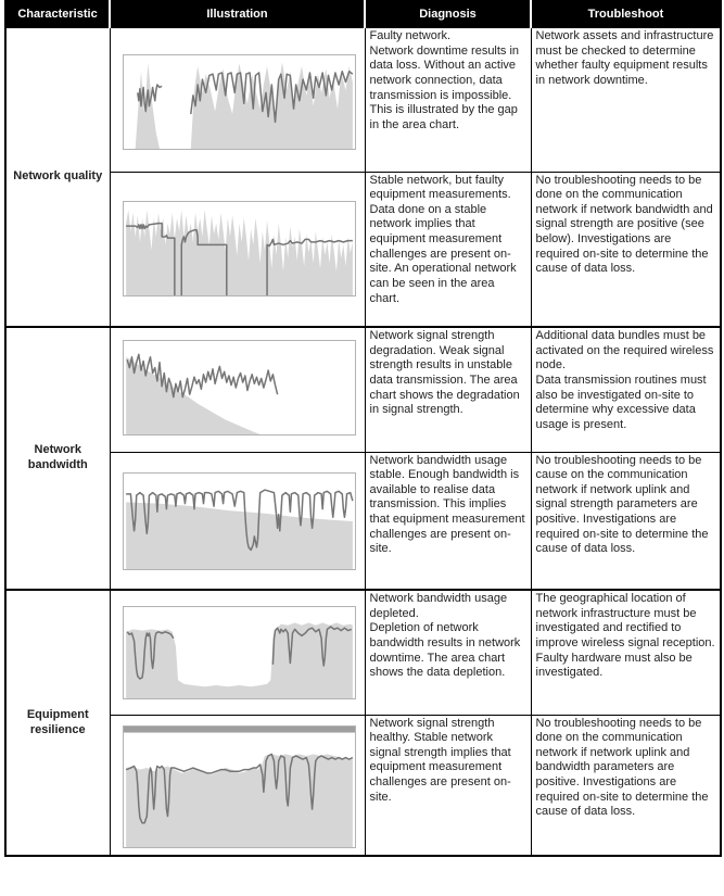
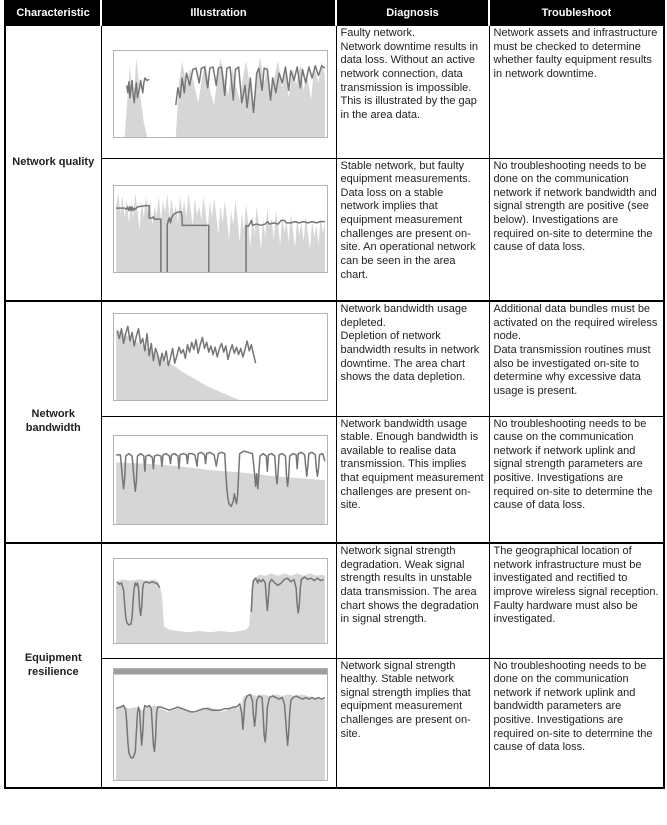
  Characteristic	Illustration	Diagnosis	Troubleshoot
- Network quality		Faulty network. Network downtime results in data loss. Without an active network connection, data transmission is impossible. This is illustrated by the gap in the area chart.	Network assets and infrastructure must be checked to determine whether faulty equipment results in network downtime.
+ Network quality		Faulty network. Network downtime results in data loss. Without an active network connection, data transmission is impossible. This is illustrated by the gap in the area data.	Network assets and infrastructure must be checked to determine whether faulty equipment results in network downtime.
- 	Stable network, but faulty equipment measurements. Data done on a stable network implies that equipment measurement challenges are present on-site. An operational network can be seen in the area chart.	No troubleshooting needs to be done on the communication network if network bandwidth and signal strength are positive (see below). Investigations are required on-site to determine the cause of data loss.
+ 	Stable network, but faulty equipment measurements. Data loss on a stable network implies that equipment measurement challenges are present on-site. An operational network can be seen in the area chart.	No troubleshooting needs to be done on the communication network if network bandwidth and signal strength are positive (see below). Investigations are required on-site to determine the cause of data loss.
- Network bandwidth		Network signal strength degradation. Weak signal strength results in unstable data transmission. The area chart shows the degradation in signal strength.	Additional data bundles must be activated on the required wireless node. Data transmission routines must also be investigated on-site to determine why excessive data usage is present.
+ Network bandwidth		Network bandwidth usage depleted. Depletion of network bandwidth results in network downtime. The area chart shows the data depletion.	Additional data bundles must be activated on the required wireless node. Data transmission routines must also be investigated on-site to determine why excessive data usage is present.
  	Network bandwidth usage stable. Enough bandwidth is available to realise data transmission. This implies that equipment measurement challenges are present on-site.	No troubleshooting needs to be cause on the communication network if network uplink and signal strength parameters are positive. Investigations are required on-site to determine the cause of data loss.
- Equipment resilience		Network bandwidth usage depleted. Depletion of network bandwidth results in network downtime. The area chart shows the data depletion.	The geographical location of network infrastructure must be investigated and rectified to improve wireless signal reception. Faulty hardware must also be investigated.
+ Equipment resilience		Network signal strength degradation. Weak signal strength results in unstable data transmission. The area chart shows the degradation in signal strength.	The geographical location of network infrastructure must be investigated and rectified to improve wireless signal reception. Faulty hardware must also be investigated.
  	Network signal strength healthy. Stable network signal strength implies that equipment measurement challenges are present on-site.	No troubleshooting needs to be done on the communication network if network uplink and bandwidth parameters are positive. Investigations are required on-site to determine the cause of data loss.
